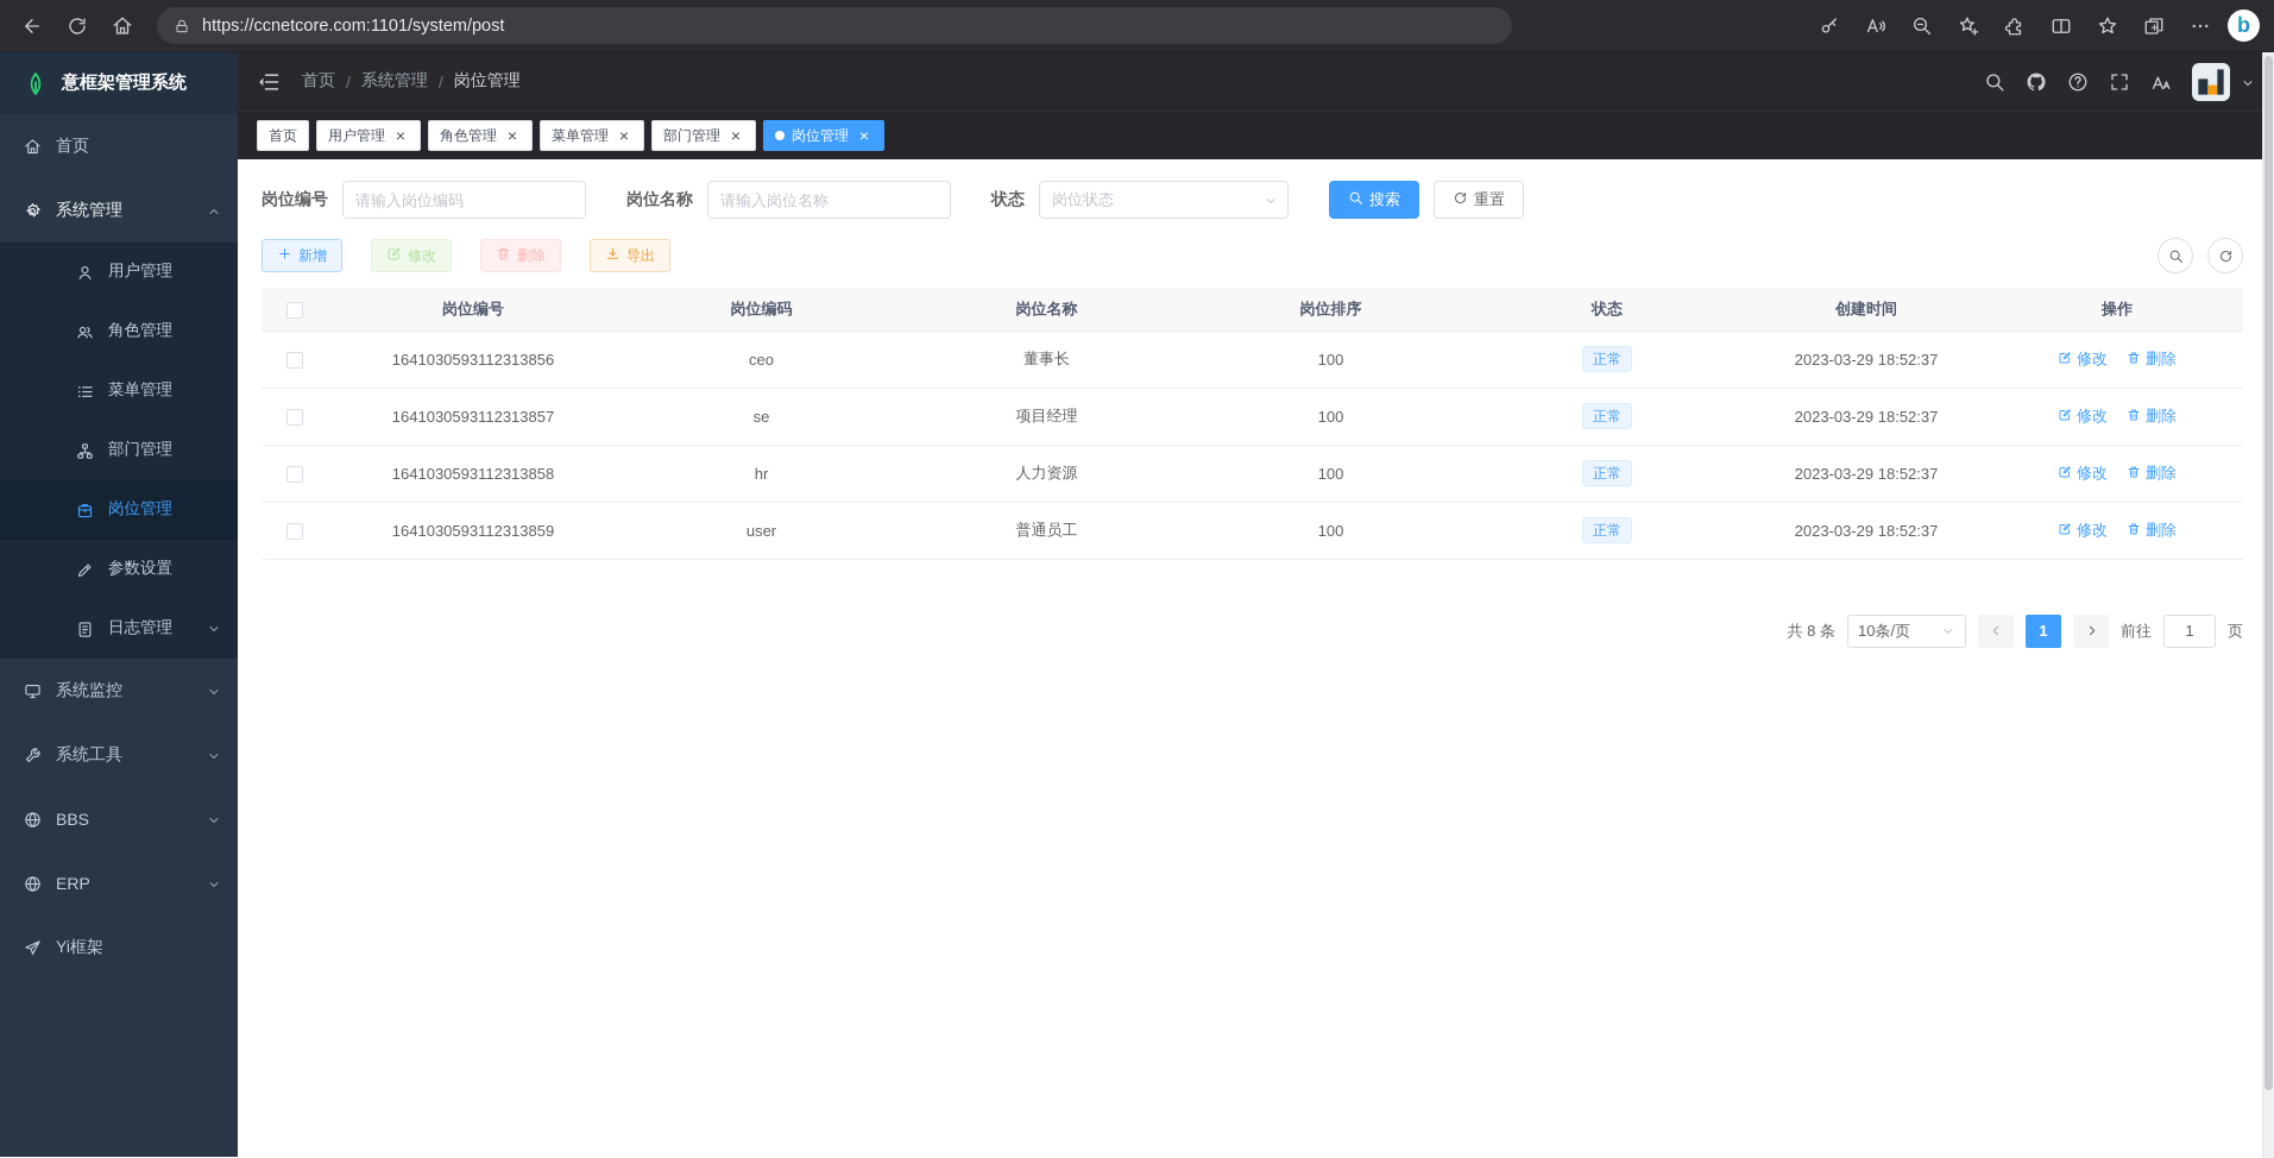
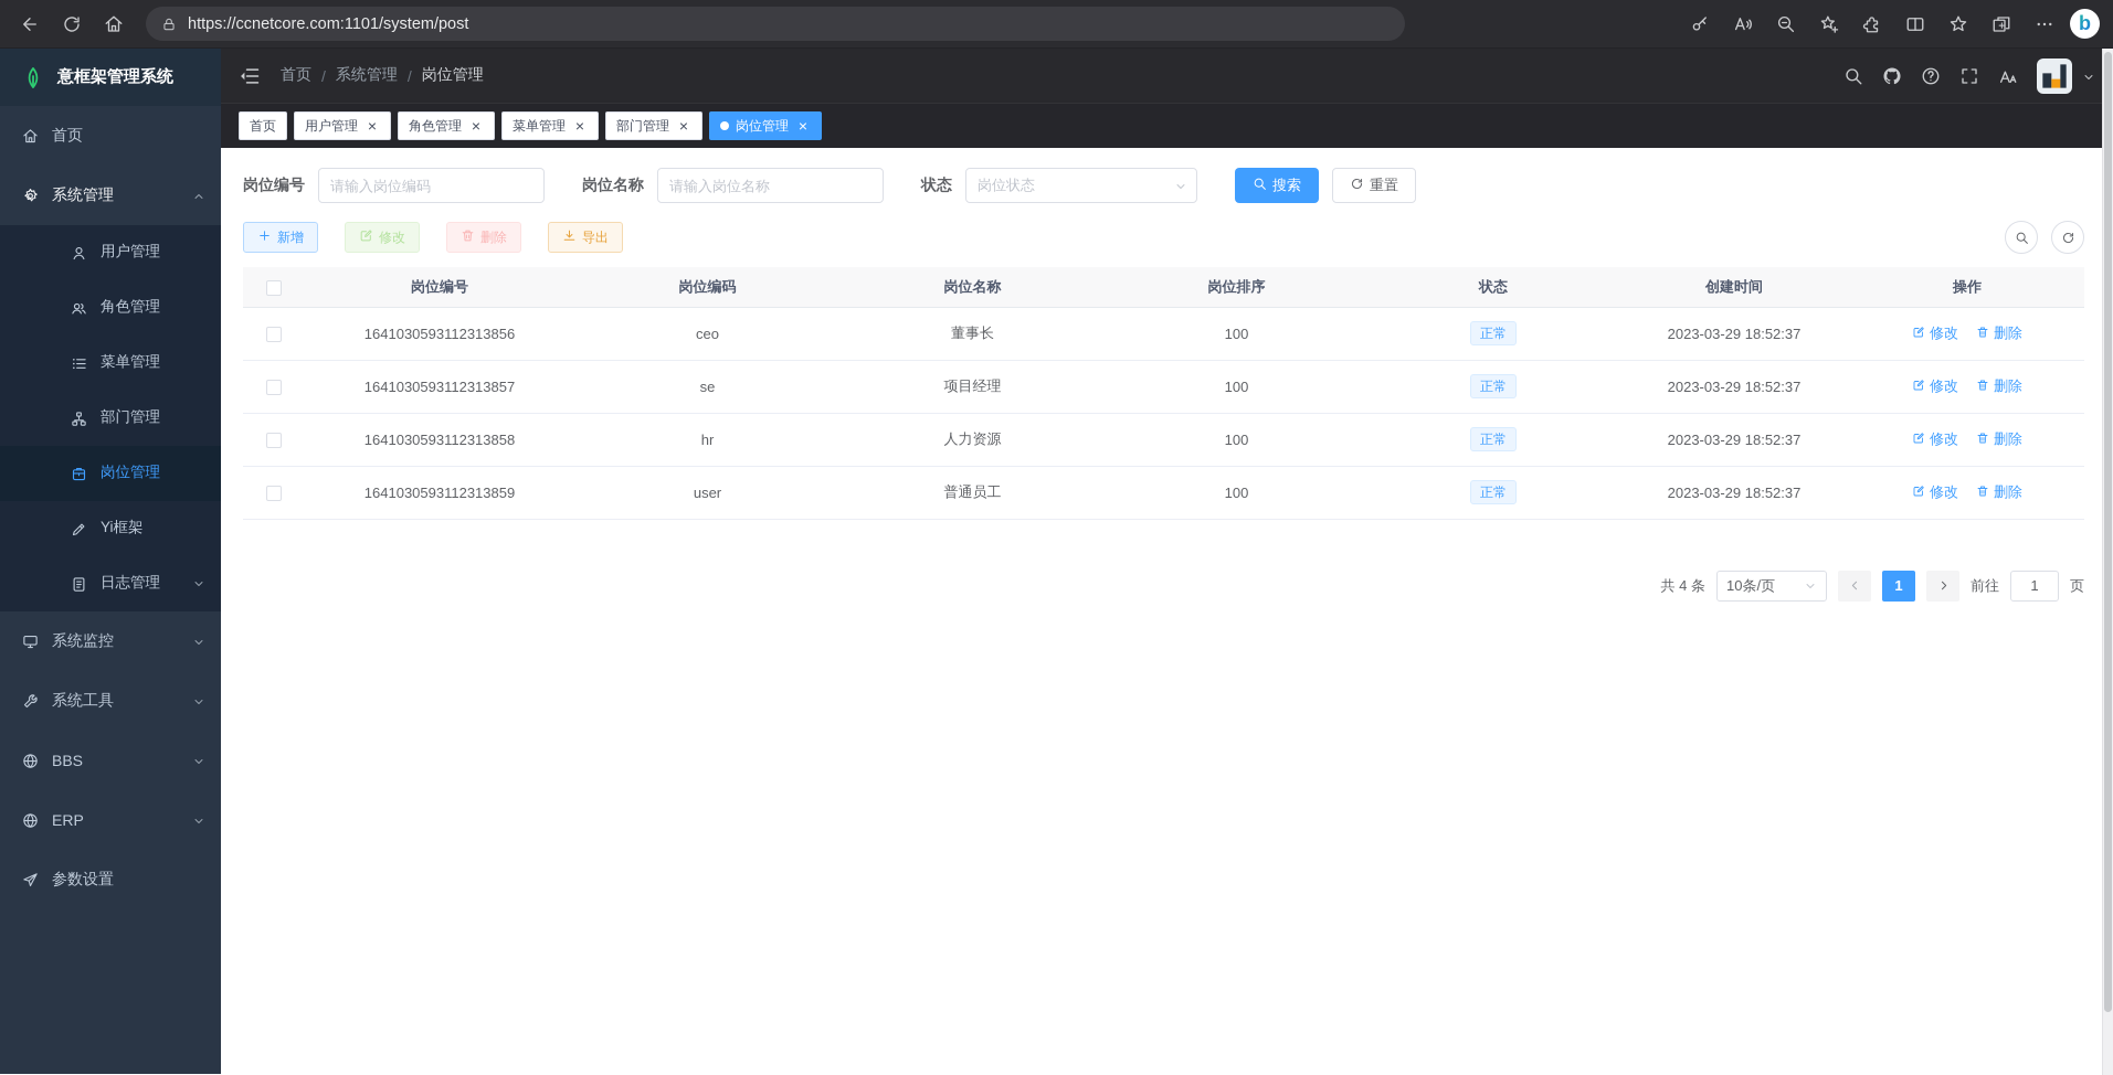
  https://ccnetcore.com:1101/system/post
  意框架管理系统
  首页
  系统管理
  用户管理
  角色管理
  菜单管理
  部门管理
  岗位管理
- 参数设置
+ Yi框架
  日志管理
  系统监控
  系统工具
  BBS
  ERP
- Yi框架
+ 参数设置
  首页
  /
  系统管理
  /
  岗位管理
  首页
  用户管理
  ×
  角色管理
  ×
  菜单管理
  ×
  部门管理
  ×
  岗位管理
  ×
  岗位编号
  请输入岗位编码
  岗位名称
  请输入岗位名称
  状态
  岗位状态
  搜索
  重置
  新增
  修改
  删除
  导出
  	岗位编号	岗位编码	岗位名称	岗位排序	状态	创建时间	操作
  	1641030593112313856	ceo	董事长	100	正常	2023-03-29 18:52:37	修改 删除
  	1641030593112313857	se	项目经理	100	正常	2023-03-29 18:52:37	修改 删除
  	1641030593112313858	hr	人力资源	100	正常	2023-03-29 18:52:37	修改 删除
  	1641030593112313859	user	普通员工	100	正常	2023-03-29 18:52:37	修改 删除
- 共 8 条
+ 共 4 条
  10条/页
  1
  前往
  1
  页
